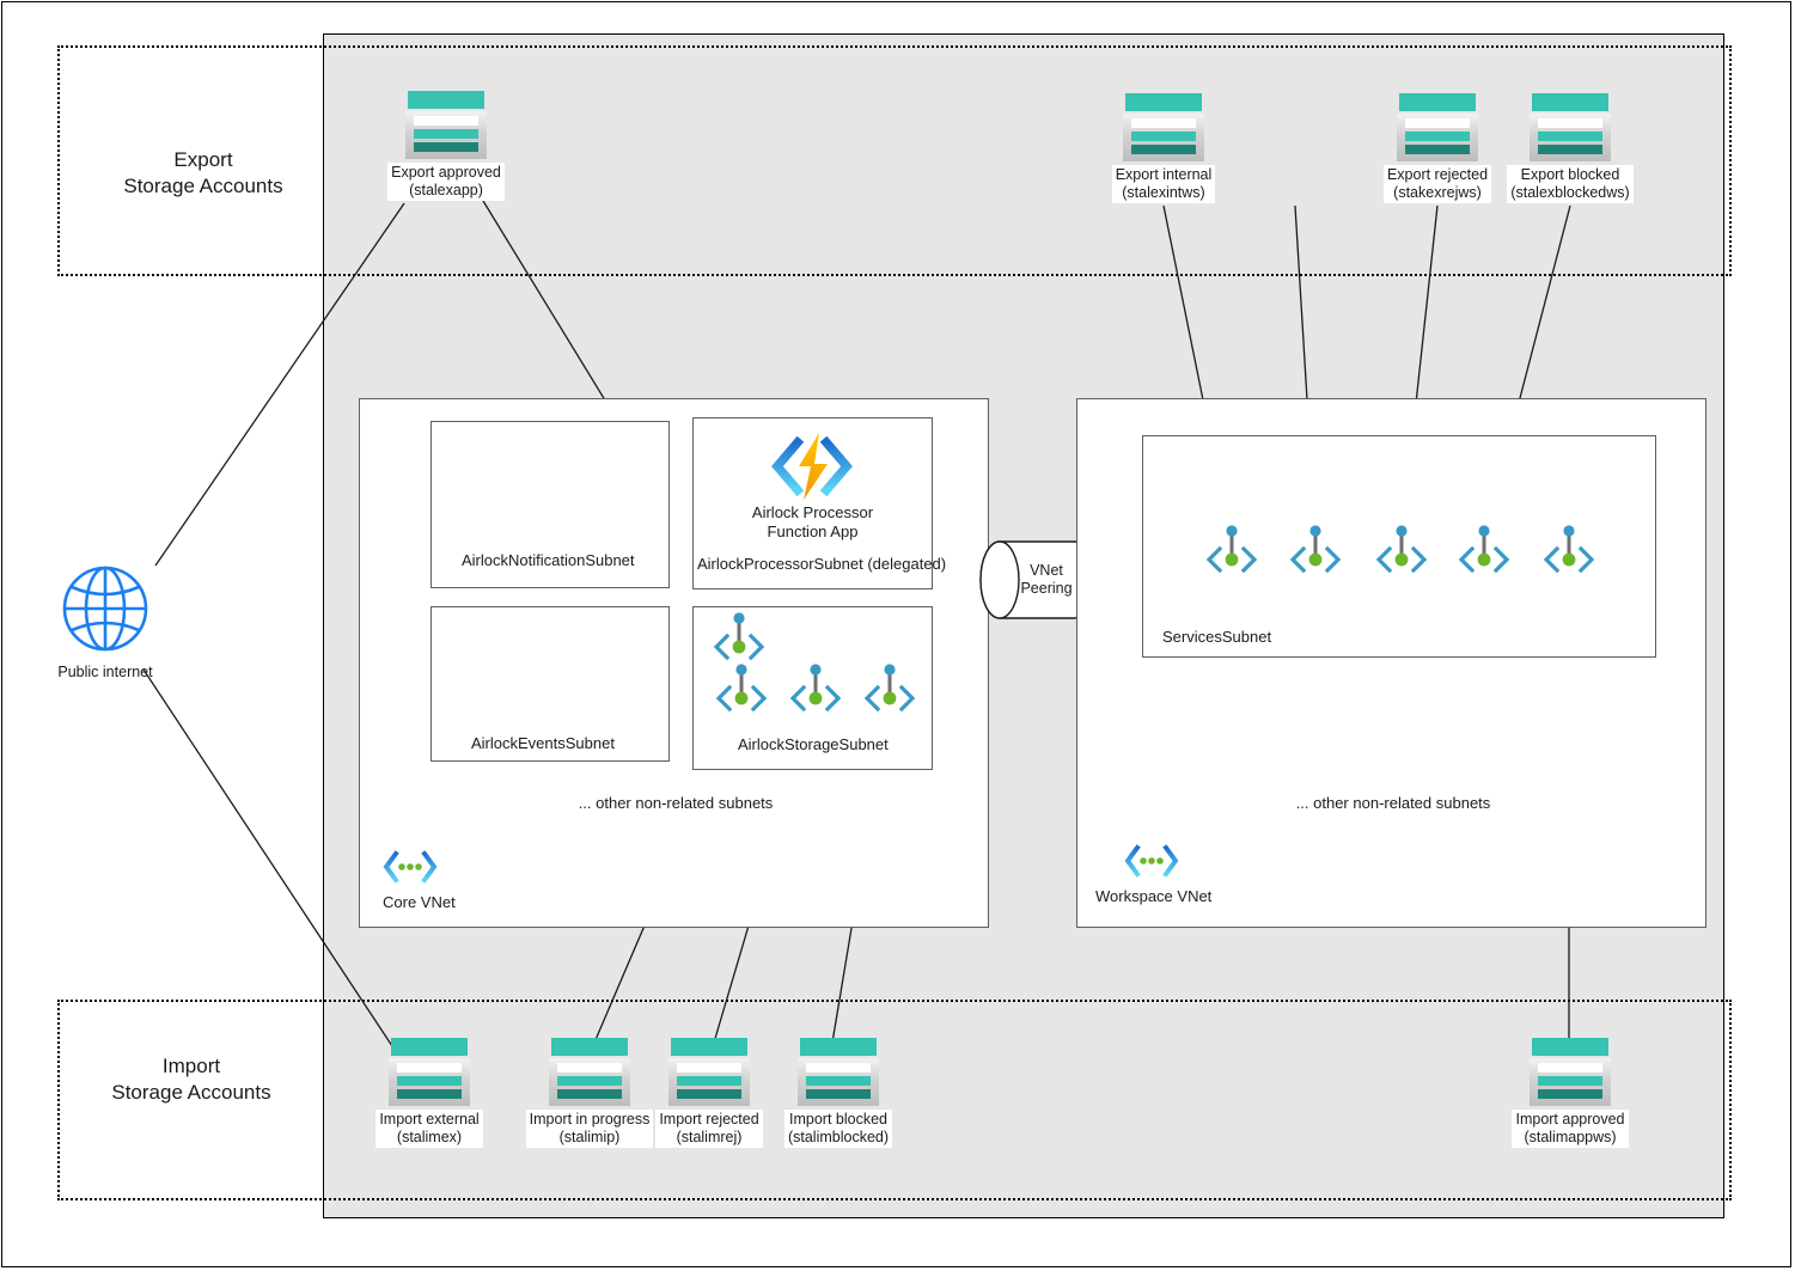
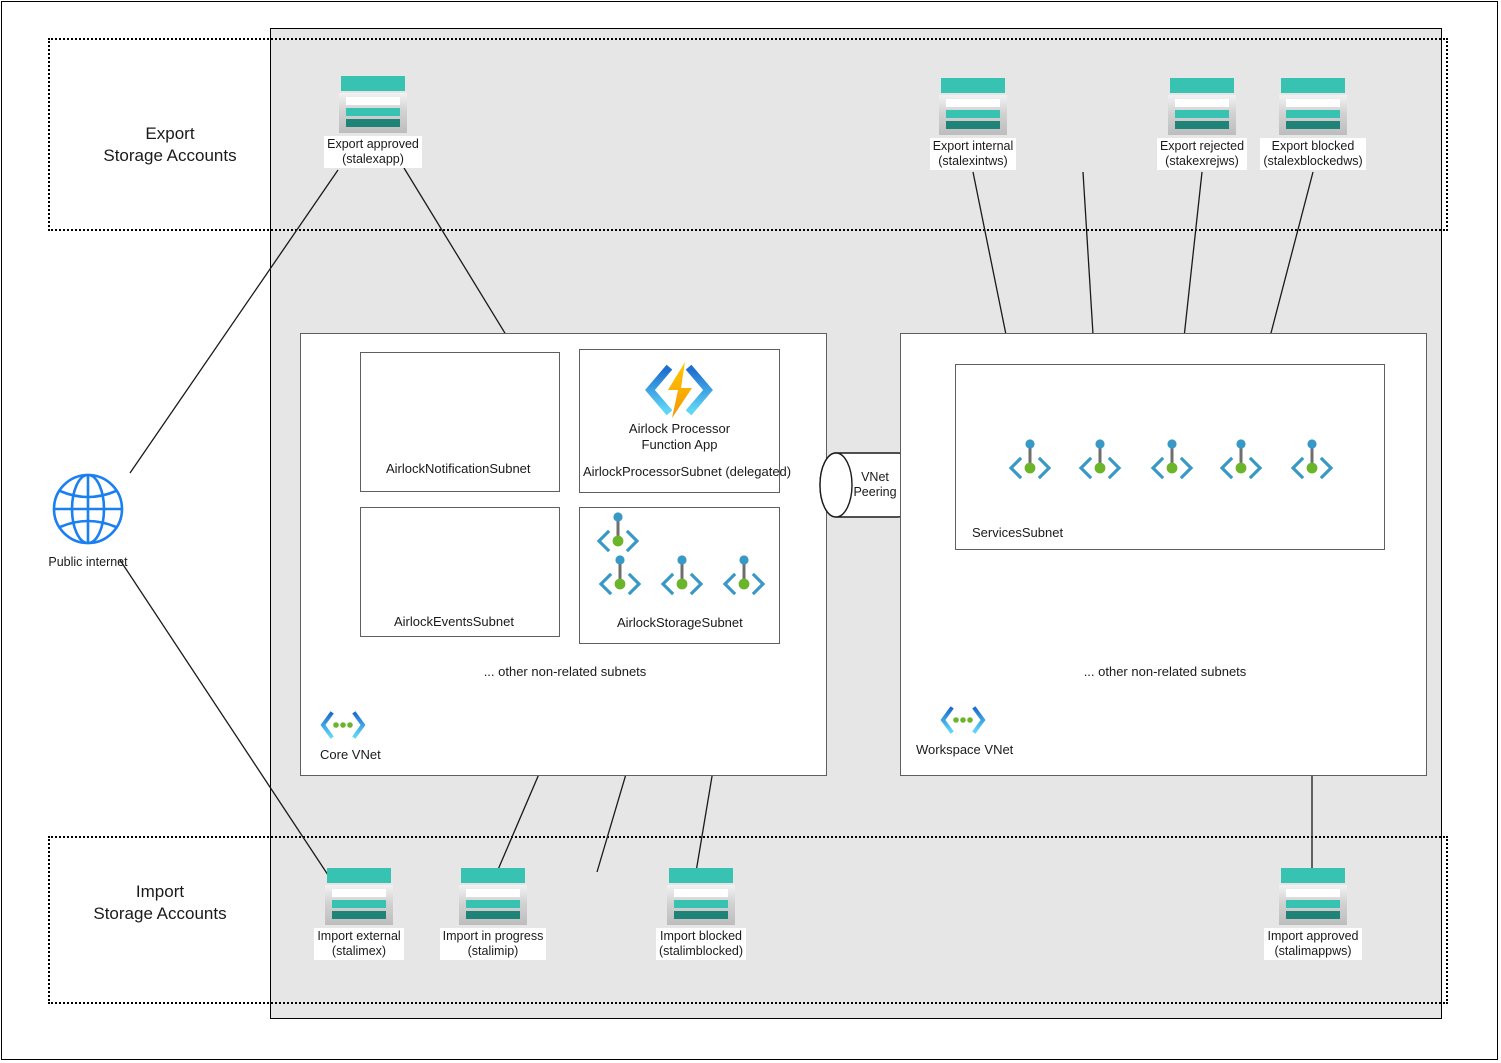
  Export
  Storage Accounts
  Import
  Storage Accounts
  Public internet
  Export approved
  (stalexapp)
  Export internal
  (stalexintws)
  Export rejected
  (stakexrejws)
  Export blocked
  (stalexblockedws)
  Import external
  (stalimex)
  Import in progress
  (stalimip)
- Import rejected
- (stalimrej)
  Import blocked
  (stalimblocked)
  Import approved
  (stalimappws)
  AirlockNotificationSubnet
  Airlock Processor
  Function App
  AirlockProcessorSubnet (delegated)
  AirlockEventsSubnet
  AirlockStorageSubnet
  ... other non-related subnets
  Core VNet
  VNet
  Peering
  ServicesSubnet
  ... other non-related subnets
  Workspace VNet
